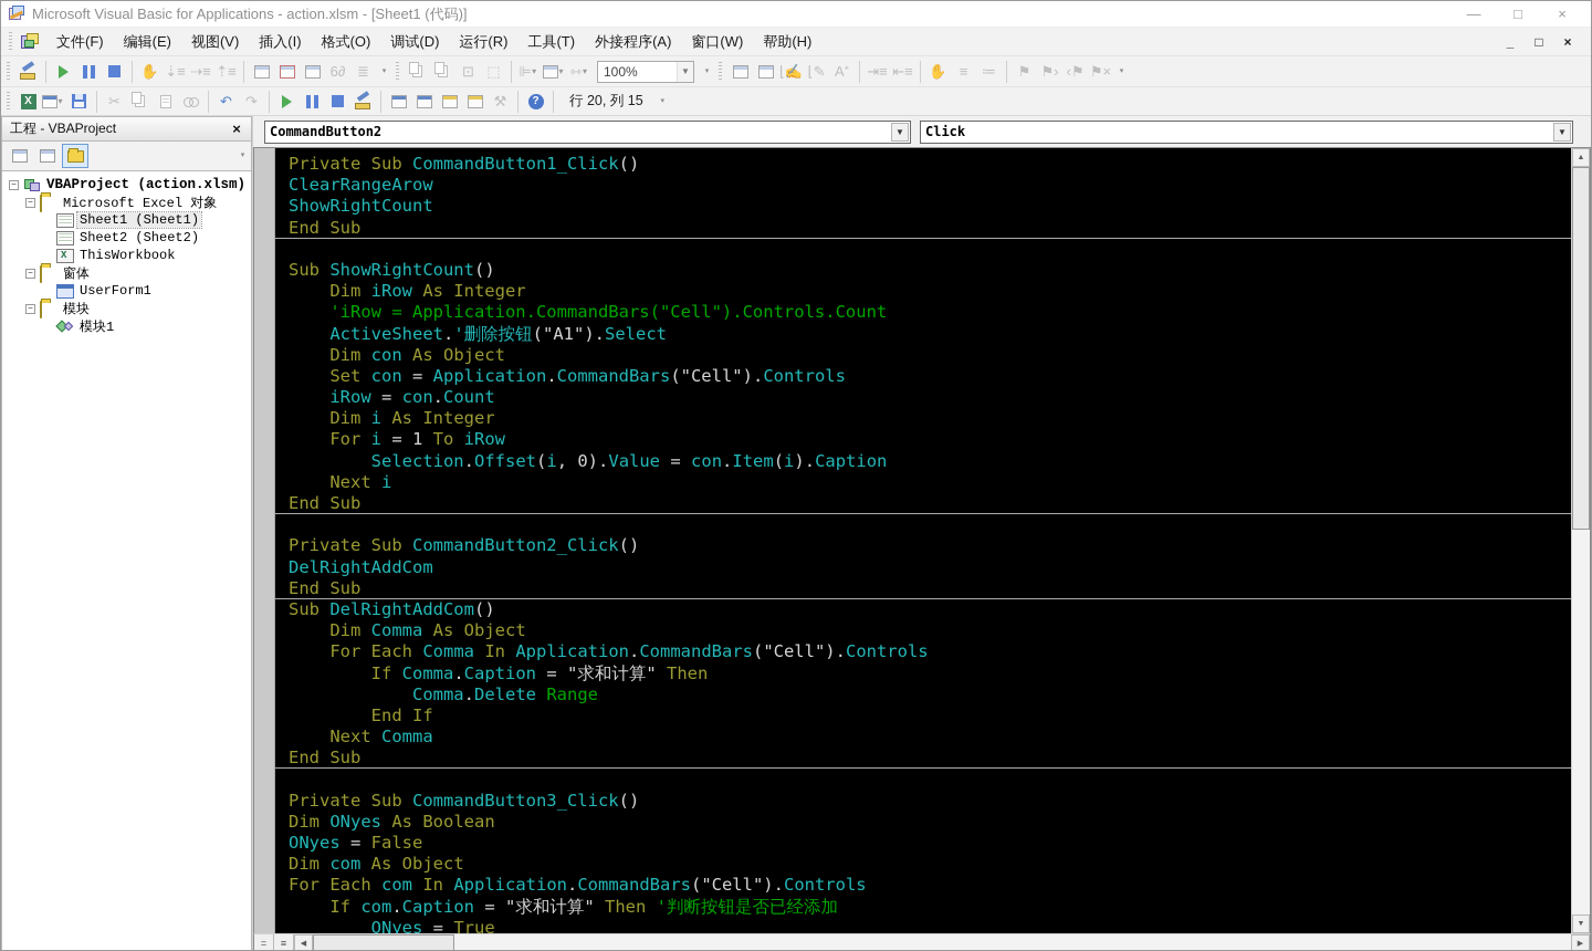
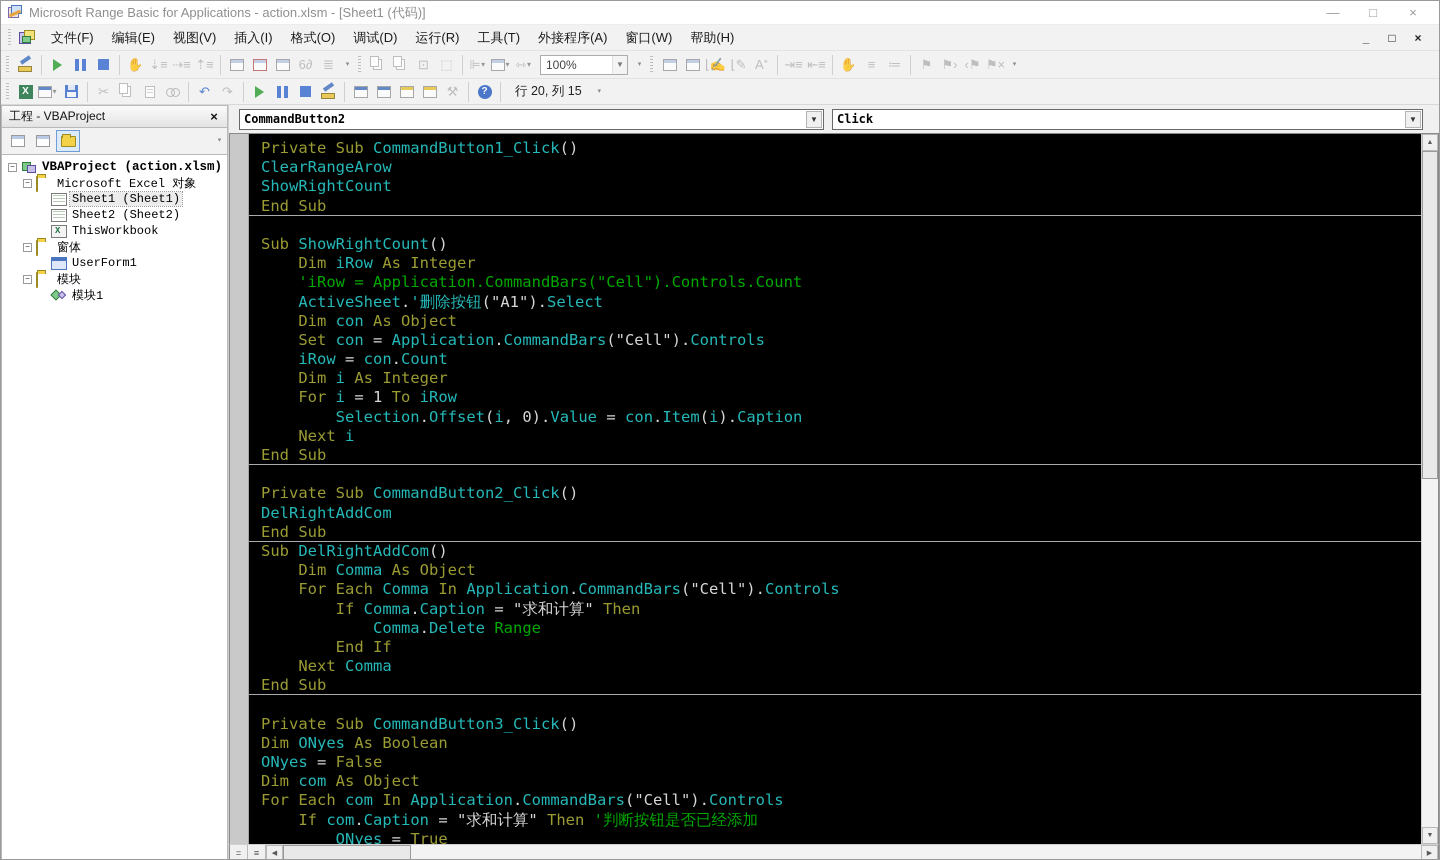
- Microsoft Visual Basic for Applications - action.xlsm - [Sheet1 (代码)]
+ Microsoft Range Basic for Applications - action.xlsm - [Sheet1 (代码)]
  —
  □
  ×
  文件(F)
  编辑(E)
  视图(V)
  插入(I)
  格式(O)
  调试(D)
  运行(R)
  工具(T)
  外接程序(A)
  窗口(W)
  帮助(H)
  _
  □
  ×
  ✋
  ⇣≡
  ⇢≡
  ⇡≡
  6∂
  ≣
  ⊡
  ⬚
  ⊫
  ▾
  ▾
  ⇿
  ▾
  100%
  ▼
  ⌊✍
  ⌊✎
  A⁺
  ⇥≡
  ⇤≡
  ✋
  ≡
  ≔
  ⚑
  ⚑›
  ‹⚑
  ⚑×
  X
  ▾
  ✂
  ↶
  ↷
  ⚒
  ?
  行 20, 列 15
  工程 - VBAProject
  ×
  −
  VBAProject (action.xlsm)
  −
  Microsoft Excel 对象
  Sheet1 (Sheet1)
  Sheet2 (Sheet2)
  ThisWorkbook
  −
  窗体
  UserForm1
  −
  模块
  模块1
  CommandButton2
  ▼
  Click
  ▼
  Private Sub CommandButton1_Click()
  ClearRangeArow
  ShowRightCount
  End Sub
  Sub ShowRightCount()
  Dim iRow As Integer
  'iRow = Application.CommandBars("Cell").Controls.Count
  ActiveSheet.'删除按钮("A1").Select
  Dim con As Object
  Set con = Application.CommandBars("Cell").Controls
  iRow = con.Count
  Dim i As Integer
  For i = 1 To iRow
  Selection.Offset(i, 0).Value = con.Item(i).Caption
  Next i
  End Sub
  Private Sub CommandButton2_Click()
  DelRightAddCom
  End Sub
  Sub DelRightAddCom()
  Dim Comma As Object
  For Each Comma In Application.CommandBars("Cell").Controls
  If Comma.Caption = "求和计算" Then
  Comma.Delete Range
  End If
  Next Comma
  End Sub
  Private Sub CommandButton3_Click()
  Dim ONyes As Boolean
  ONyes = False
  Dim com As Object
  For Each com In Application.CommandBars("Cell").Controls
  If com.Caption = "求和计算" Then '判断按钮是否已经添加
  ONyes = True
  =
  ≡
